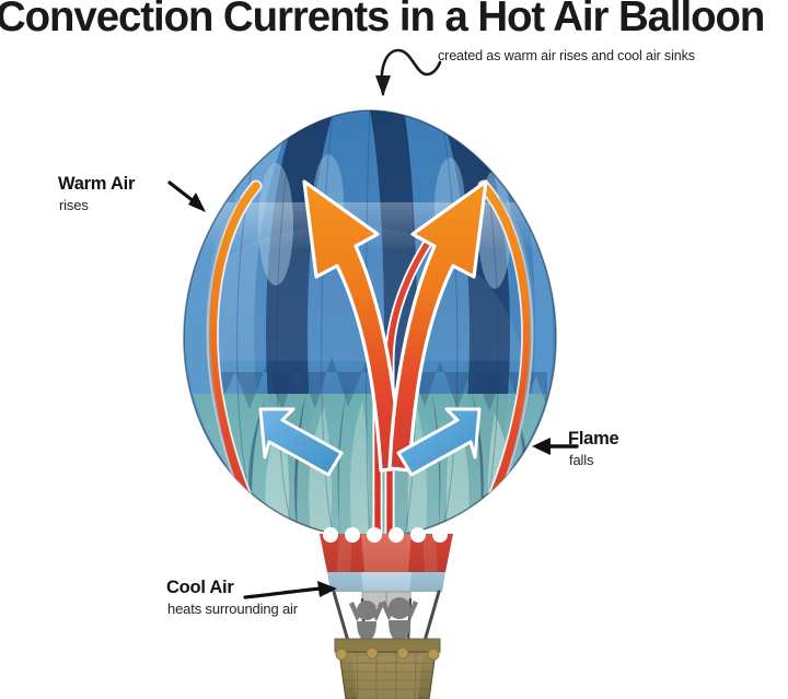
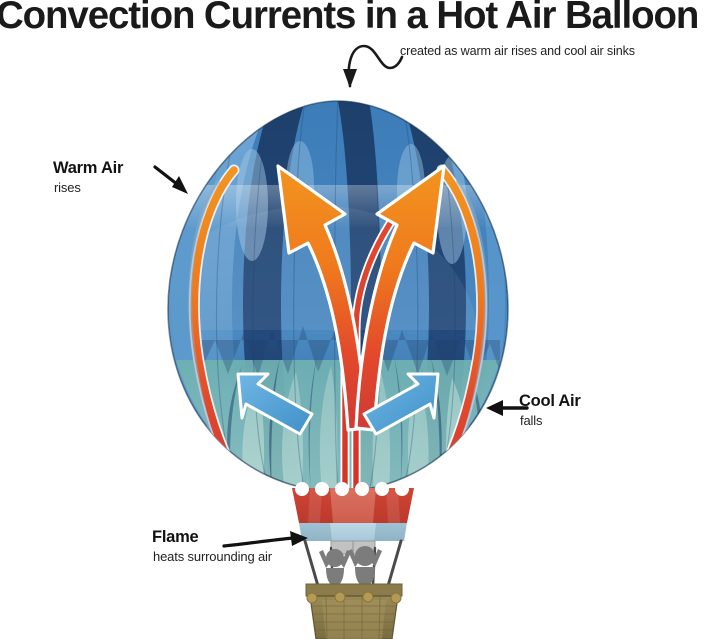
  Convection Currents in a Hot Air Balloon
  created as warm air rises and cool air sinks
  Warm Air
  rises
- Flame
+ Cool Air
  falls
- Cool Air
+ Flame
  heats surrounding air
